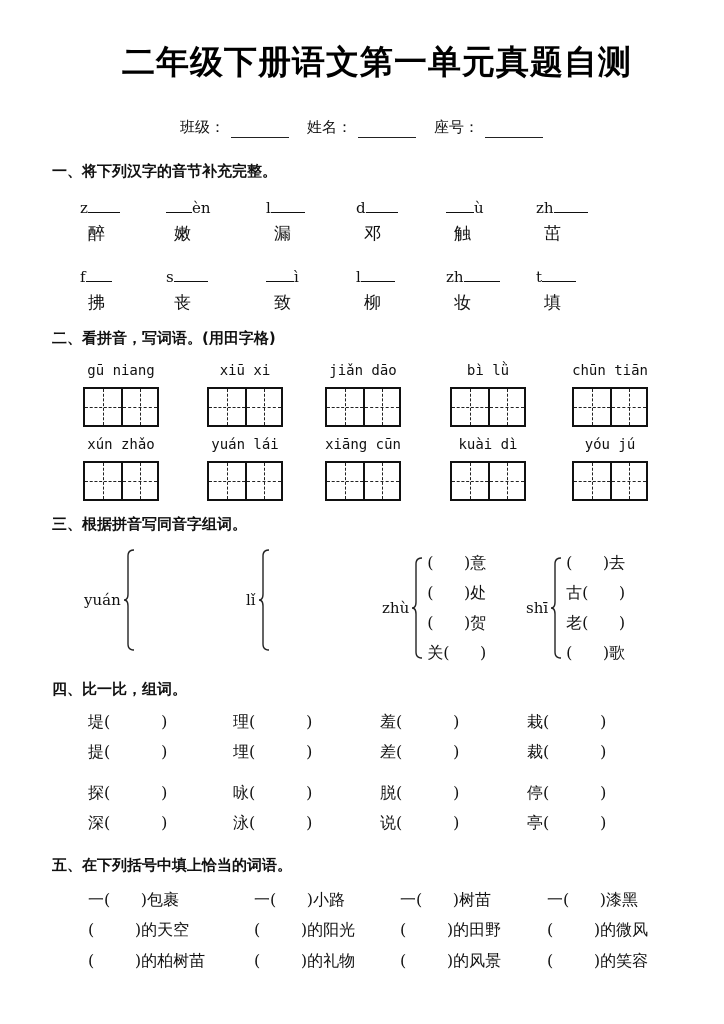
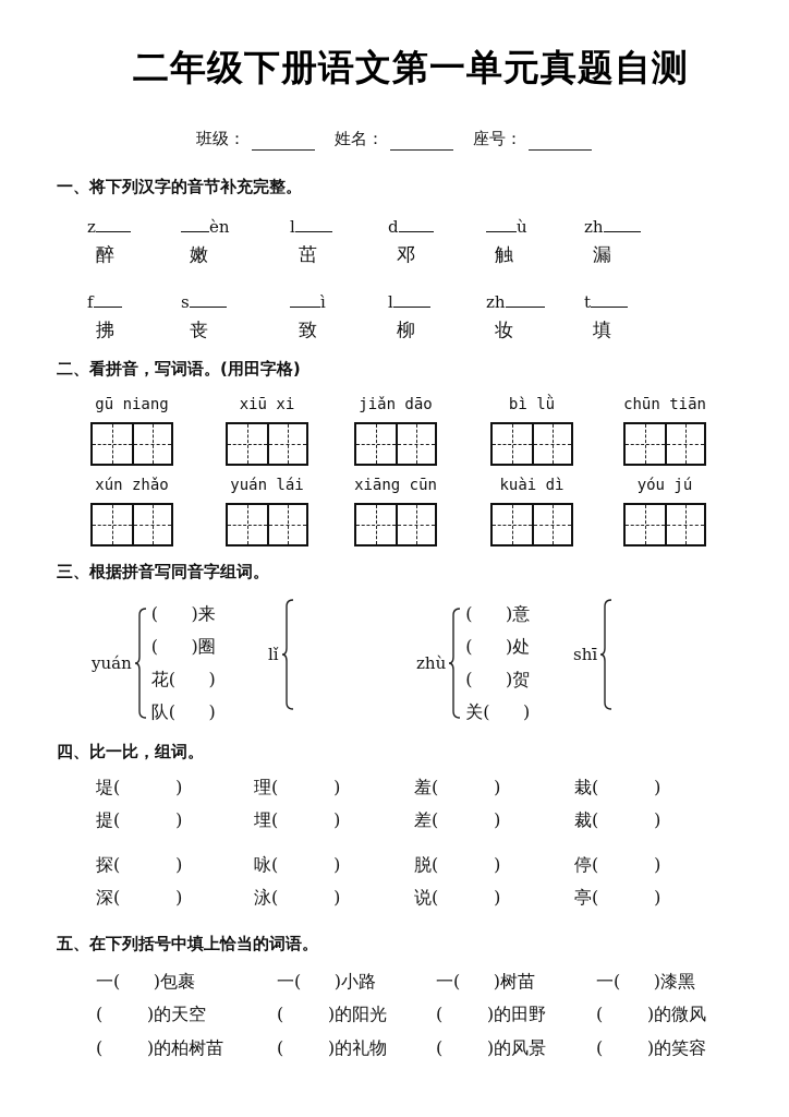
  二年级下册语文第一单元真题自测
  班级：
  姓名：
  座号：
  一、将下列汉字的音节补充完整。
  z
  醉
  èn
  嫩
  l
- 漏
+ 茁
  d
  邓
  ù
  触
  zh
- 茁
+ 漏
  f
  拂
  s
  丧
  ì
  致
  l
  柳
  zh
  妆
  t
  填
  二、看拼音，写词语。(用田字格)
  gū niang
  xiū xi
  jiǎn dāo
  bì lǜ
  chūn tiān
  xún zhǎo
  yuán lái
  xiāng cūn
  kuài dì
  yóu jú
  三、根据拼音写同音字组词。
  yuán
+ ( )来
+ ( )圈
+ 花( )
+ 队( )
  lǐ
  zhù
  ( )意
  ( )处
  ( )贺
  关( )
  shī
- ( )去
- 古( )
- 老( )
- ( )歌
  四、比一比，组词。
  堤( )
  理( )
  羞( )
  栽( )
  提( )
  埋( )
  差( )
  裁( )
  探( )
  咏( )
  脱( )
  停( )
  深( )
  泳( )
  说( )
  亭( )
  五、在下列括号中填上恰当的词语。
  一( )包裹
  一( )小路
  一( )树苗
  一( )漆黑
  ( )的天空
  ( )的阳光
  ( )的田野
  ( )的微风
  ( )的柏树苗
  ( )的礼物
  ( )的风景
  ( )的笑容
